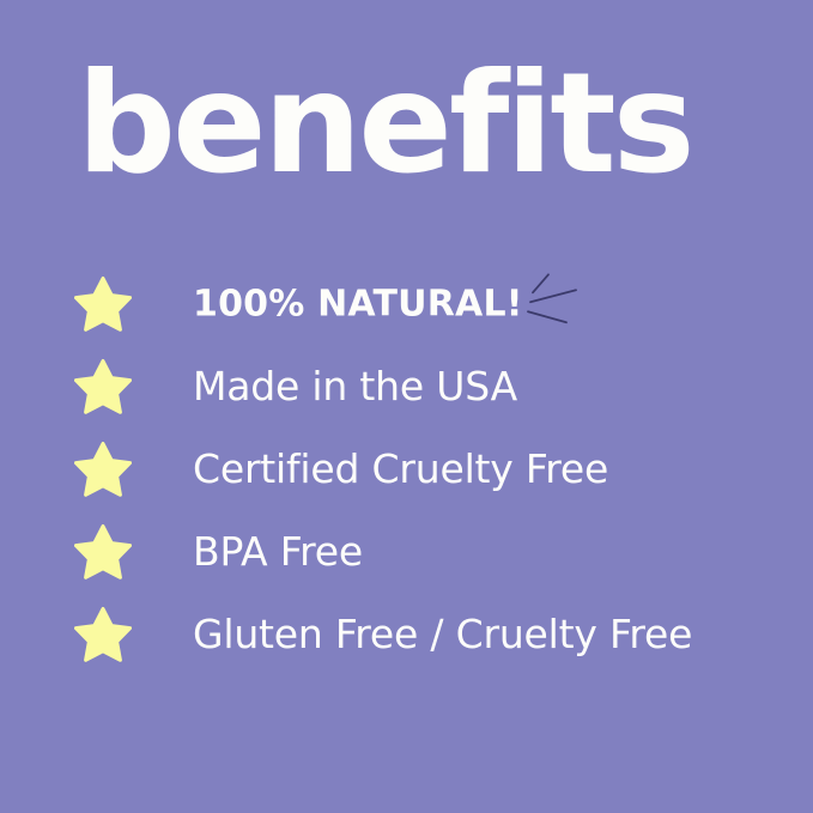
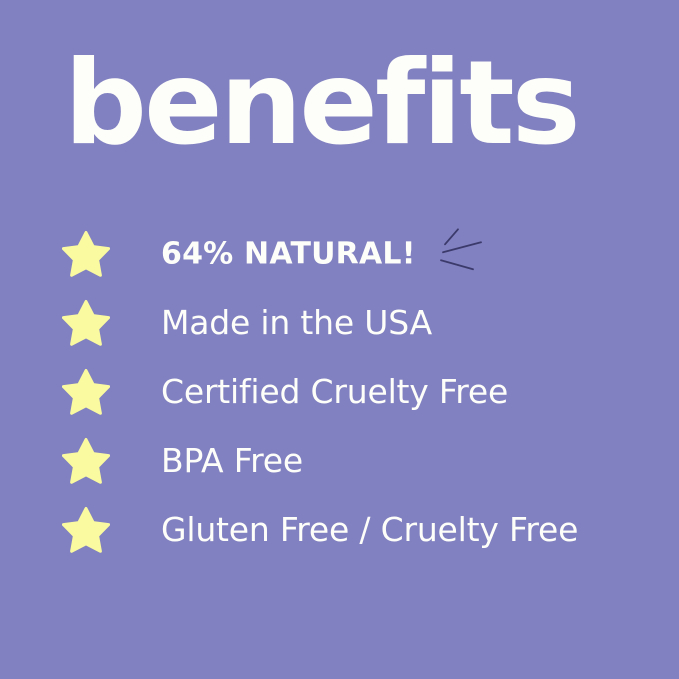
  benefits
- 100% NATURAL!
+ 64% NATURAL!
  Made in the USA
  Certified Cruelty Free
  BPA Free
  Gluten Free / Cruelty Free
